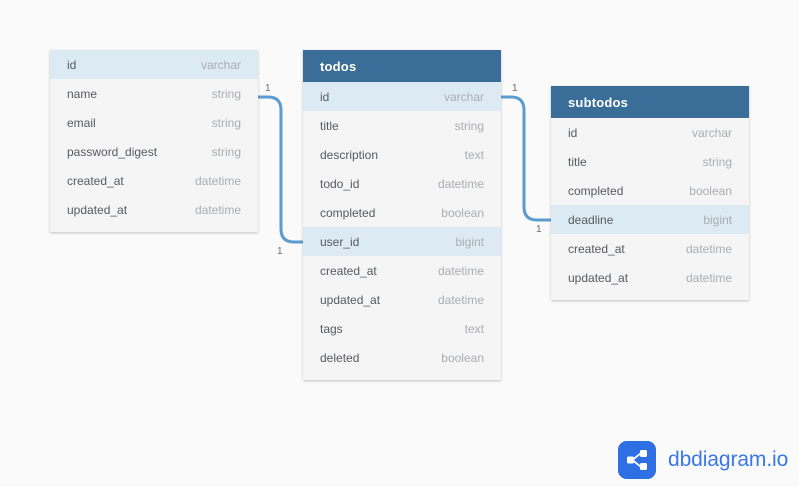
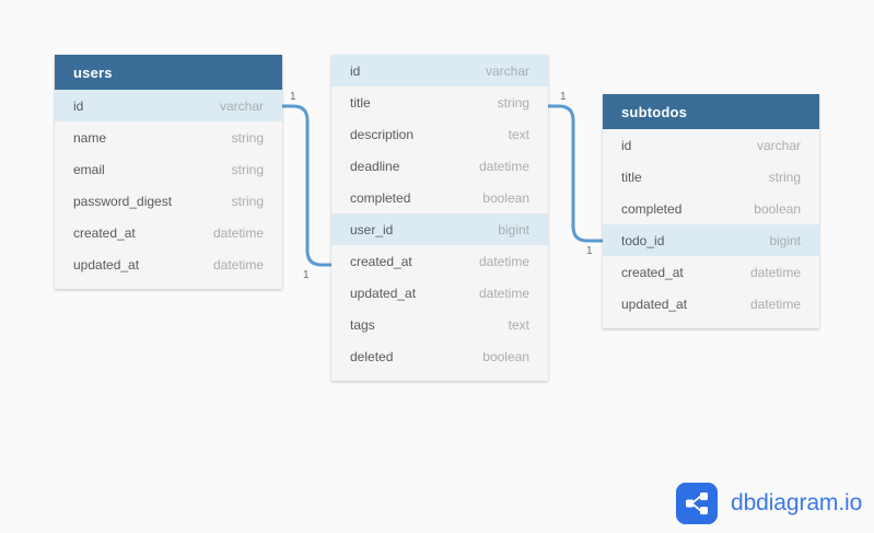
+ users
  id
  varchar
  name
  string
  email
  string
  password_digest
  string
  created_at
  datetime
  updated_at
  datetime
- todos
  id
  varchar
  title
  string
  description
  text
- todo_id
+ deadline
  datetime
  completed
  boolean
  user_id
  bigint
  created_at
  datetime
  updated_at
  datetime
  tags
  text
  deleted
  boolean
  subtodos
  id
  varchar
  title
  string
  completed
  boolean
- deadline
+ todo_id
  bigint
  created_at
  datetime
  updated_at
  datetime
  1
  1
  1
  1
  dbdiagram.io
